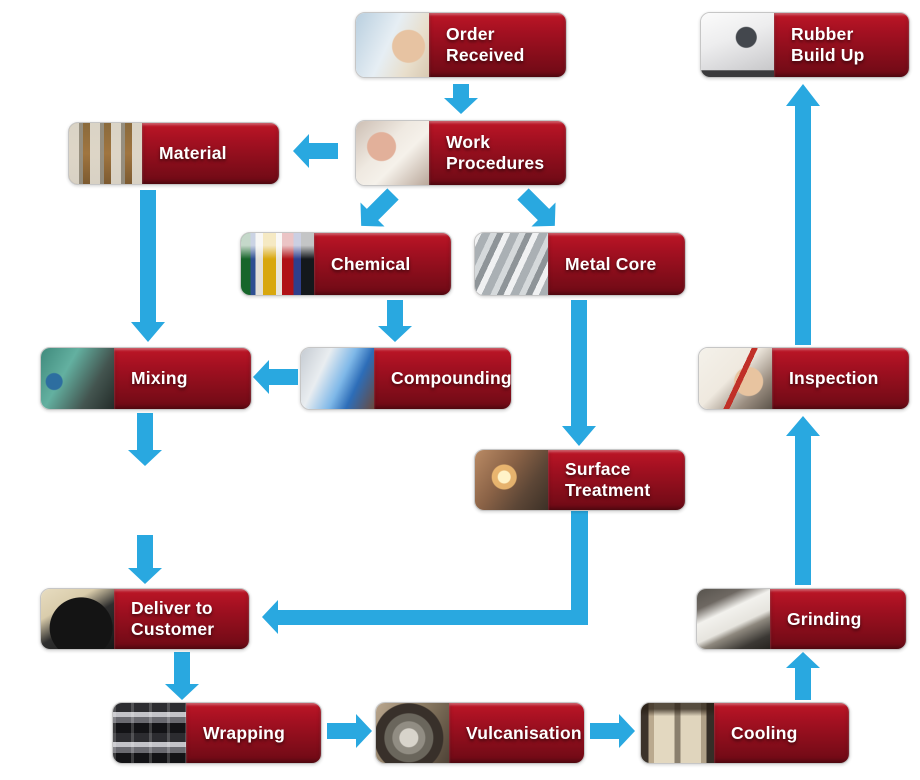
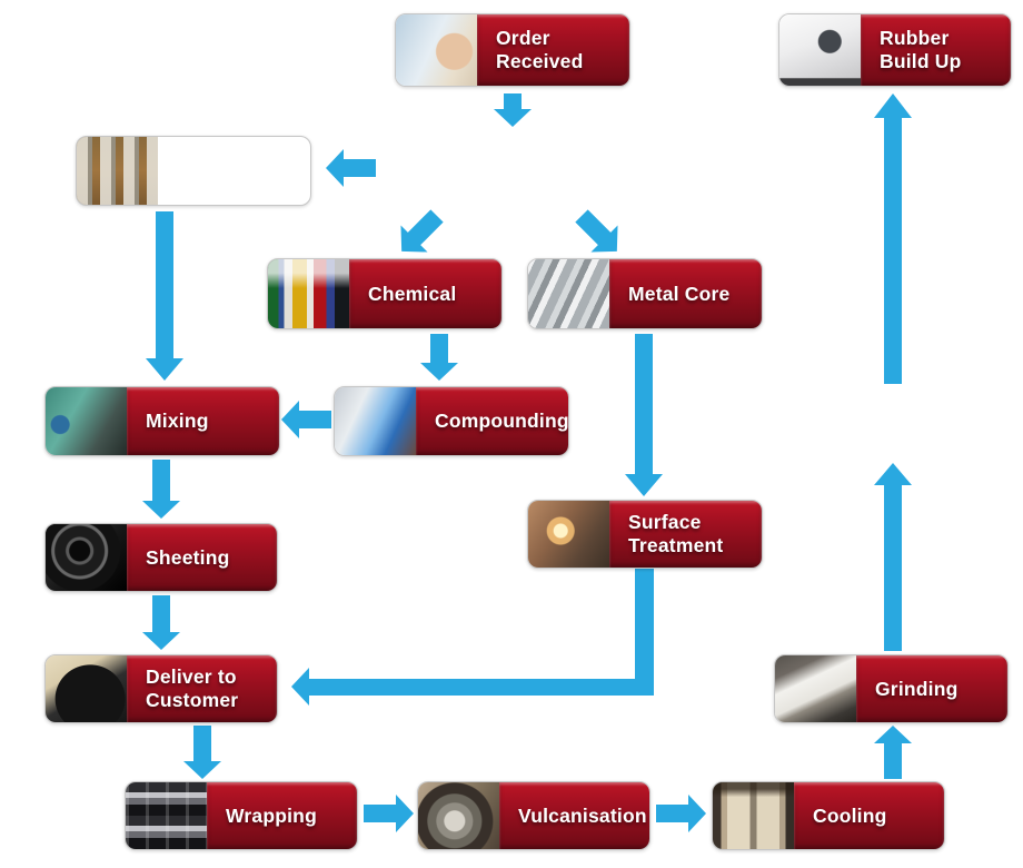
  Order Received
- Work Procedures
- Material
  Chemical
  Metal Core
  Mixing
  Compounding
  Surface Treatment
+ Sheeting
  Deliver to Customer
  Wrapping
  Vulcanisation
  Cooling
  Grinding
- Inspection
  Rubber Build Up
